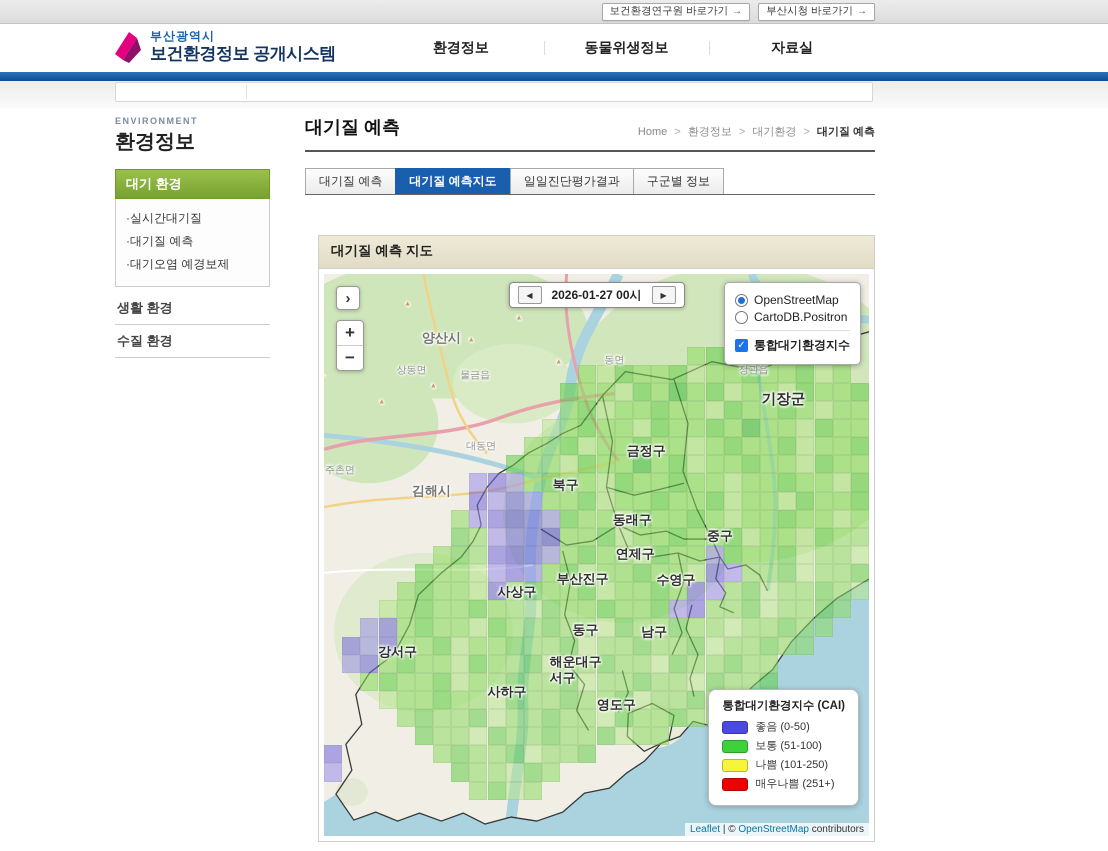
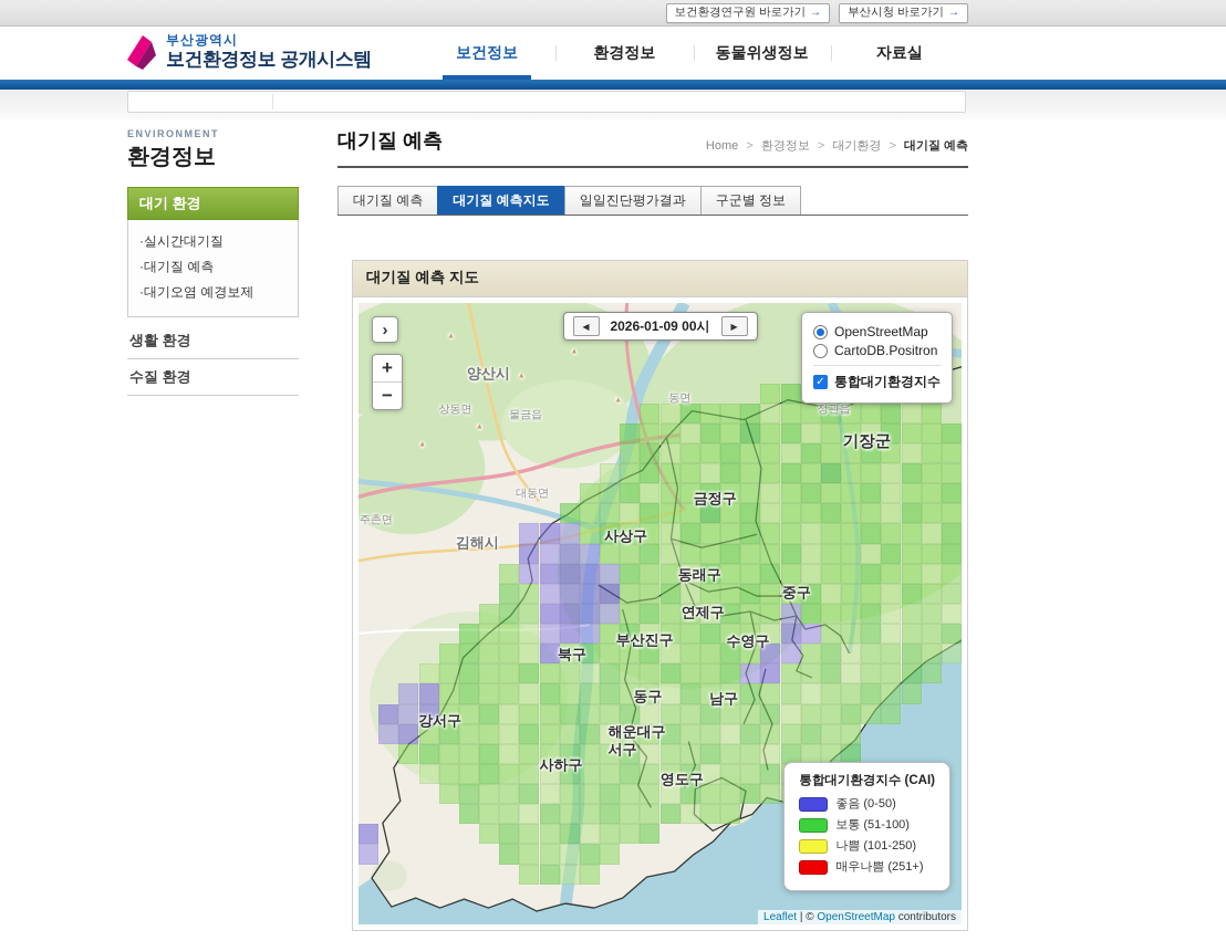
  보건환경연구원 바로가기
  →
  부산시청 바로가기
  →
  부산광역시
  보건환경정보 공개시스템
+ 보건정보
  환경정보
  동물위생정보
  자료실
  ENVIRONMENT
  환경정보
  대기 환경
  ·실시간대기질
  ·대기질 예측
  ·대기오염 예경보제
  생활 환경
  수질 환경
  대기질 예측
  Home > 환경정보 > 대기환경 > 대기질 예측
  대기질 예측
  대기질 예측지도
  일일진단평가결과
  구군별 정보
  대기질 예측 지도
  양산시
  김해시
  기장군
  금정구
- 북구
+ 사상구
  동래구
  중구
  연제구
  부산진구
  수영구
- 사상구
+ 북구
  동구
  남구
  강서구
  해운대구
  서구
  사하구
  영도구
  상동면
  물금읍
  동면
  대동면
  주촌면
  정관읍
  ›
  +
  −
  ◀
- 2026-01-27 00시
+ 2026-01-09 00시
  ▶
  OpenStreetMap
  CartoDB.Positron
  ✓
  통합대기환경지수
  통합대기환경지수 (CAI)
  좋음 (0-50)
  보통 (51-100)
  나쁨 (101-250)
  매우나쁨 (251+)
  Leaflet | © OpenStreetMap contributors
